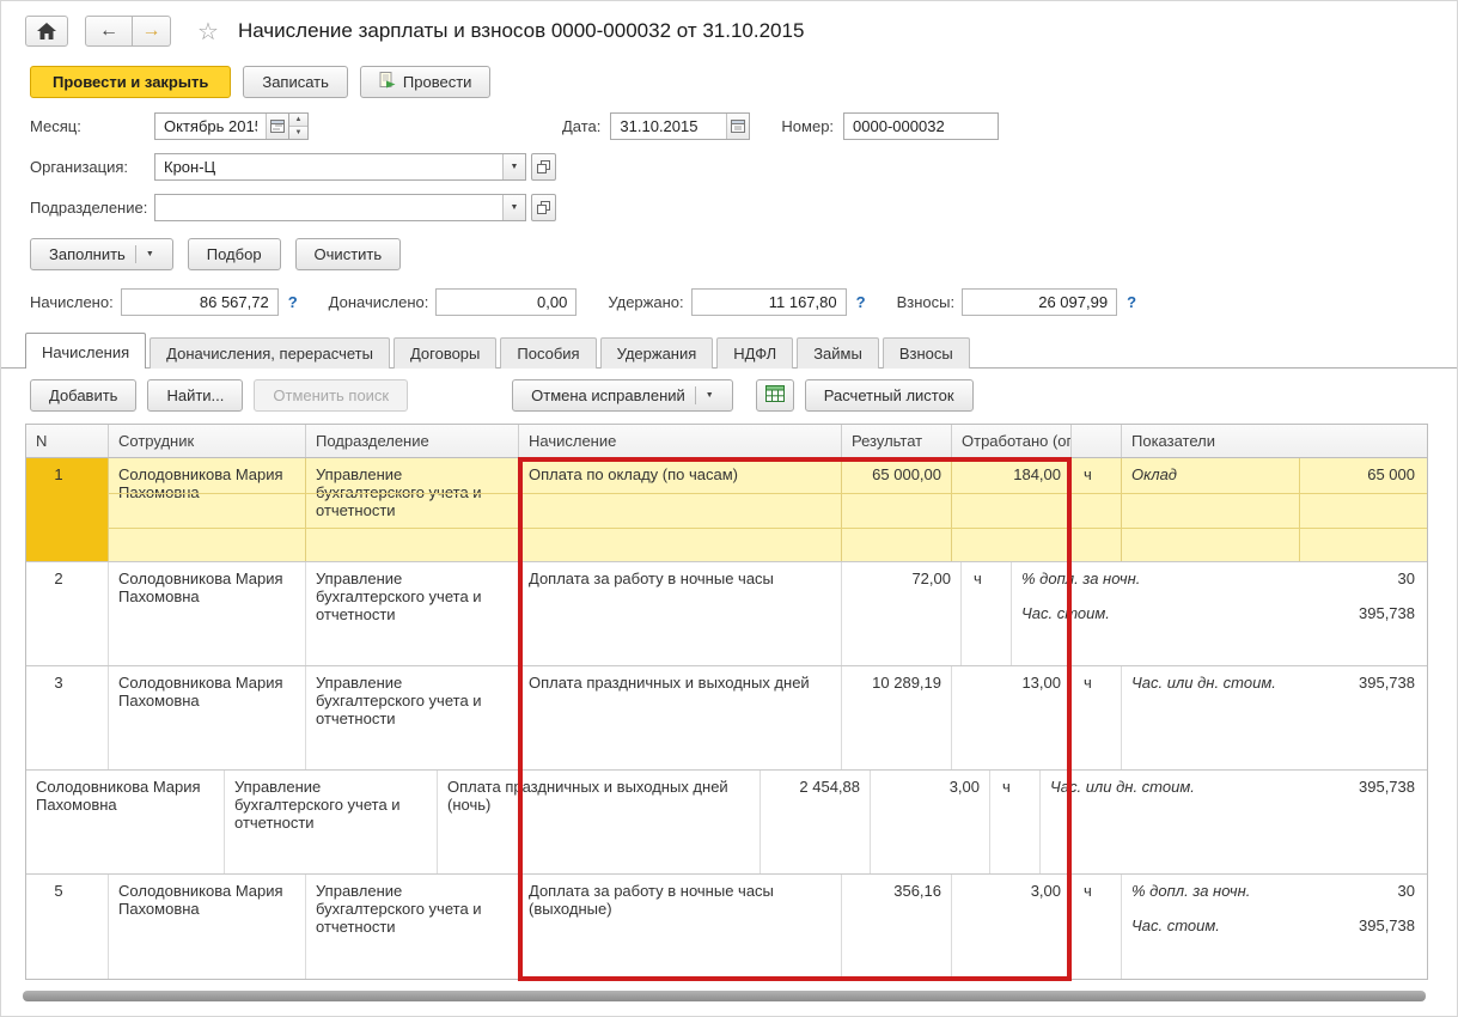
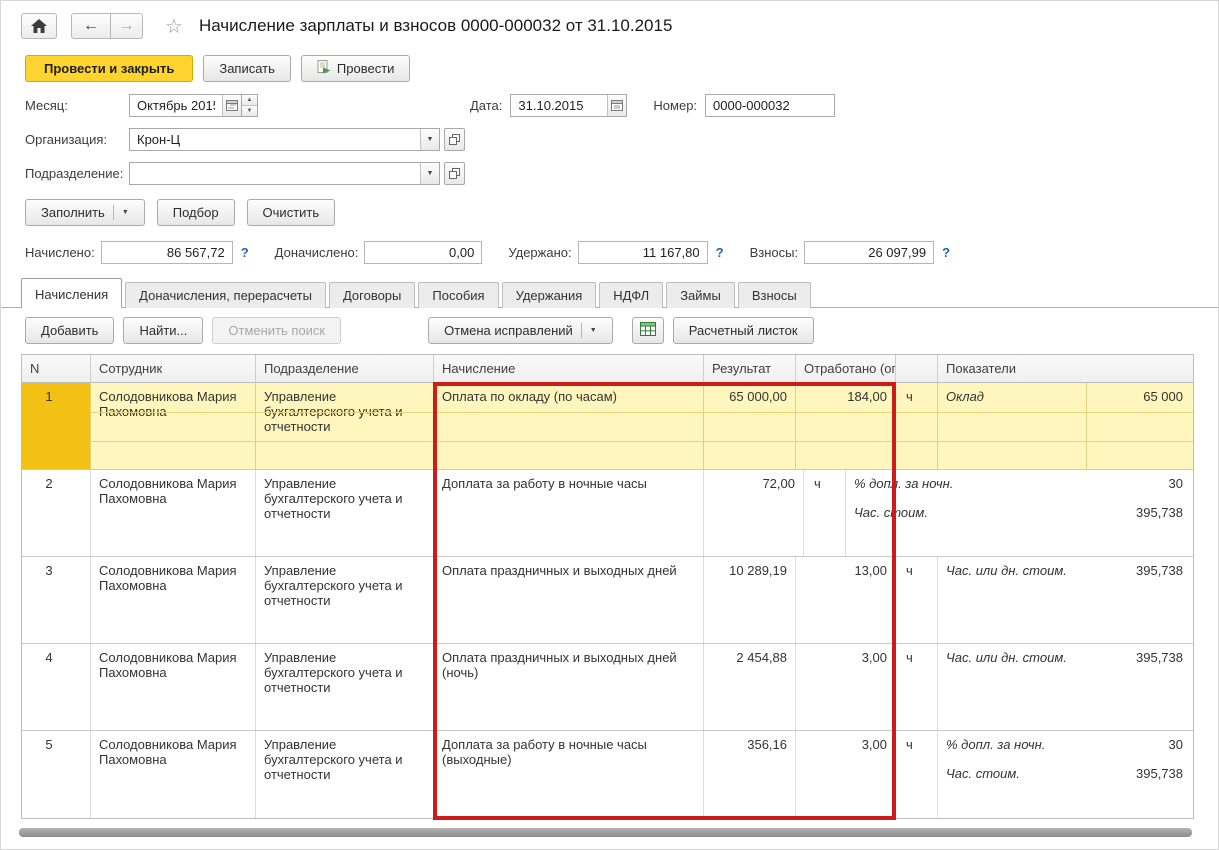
  ←
  →
  ☆
  Начисление зарплаты и взносов 0000-000032 от 31.10.2015
  Провести и закрыть
  Записать
  Провести
  Месяц:
  Октябрь 201
  Дата:
  31.10.2015
  Номер:
  0000-000032
  Организация:
  Крон-Ц
  Подразделение:
  Заполнить
  Подбор
  Очистить
  Начислено:
  86 567,72
  ?
  Доначислено:
  0,00
  Удержано:
  11 167,80
  ?
  Взносы:
  26 097,99
  ?
  Начисления
  Доначисления, перерасчеты
  Договоры
  Пособия
  Удержания
  НДФЛ
  Займы
  Взносы
  Добавить
  Найти...
  Отменить поиск
  Отмена исправлений
  Расчетный листок
  N
  Сотрудник
  Подразделение
  Начисление
  Результат
  Отработано (о
  Показатели
  1
  Оплата по окладу (по часам)
  65 000,00
  184,00
  ч
  Оклад
  65 000
  2
  Солодовникова Мария Пахомовна
  Управление бухгалтерского учета и отчетности
  Доплата за работу в ночные часы
  72,00
  ч
  % допл. за ночн.
  30
  Час. стоим.
  395,738
  3
  Солодовникова Мария Пахомовна
  Управление бухгалтерского учета и отчетности
  Оплата праздничных и выходных дней
  10 289,19
  13,00
  ч
  Час. или дн. стоим.
  395,738
+ 4
  Солодовникова Мария Пахомовна
  Управление бухгалтерского учета и отчетности
  Оплата праздничных и выходных дней (ночь)
  2 454,88
  3,00
  ч
  Час. или дн. стоим.
  395,738
  5
  Солодовникова Мария Пахомовна
  Управление бухгалтерского учета и отчетности
  Доплата за работу в ночные часы (выходные)
  356,16
  3,00
  ч
  % допл. за ночн.
  30
  Час. стоим.
  395,738
